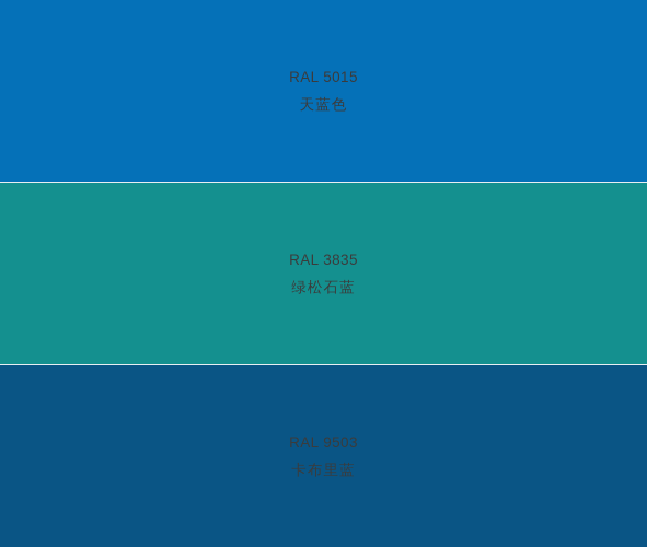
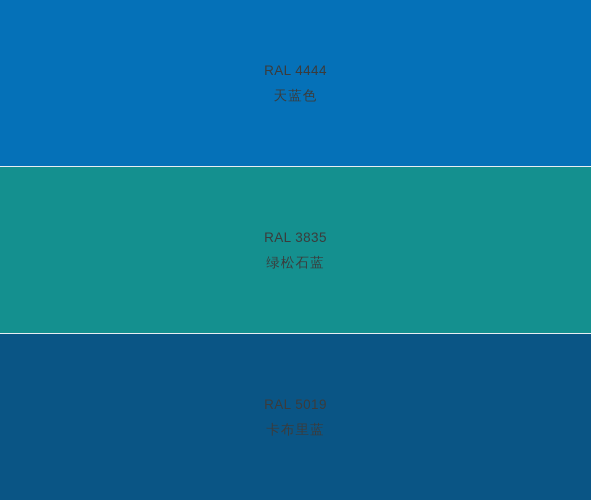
- RAL 5015
+ RAL 4444
  天蓝色
  RAL 3835
  绿松石蓝
- RAL 9503
+ RAL 5019
  卡布里蓝
